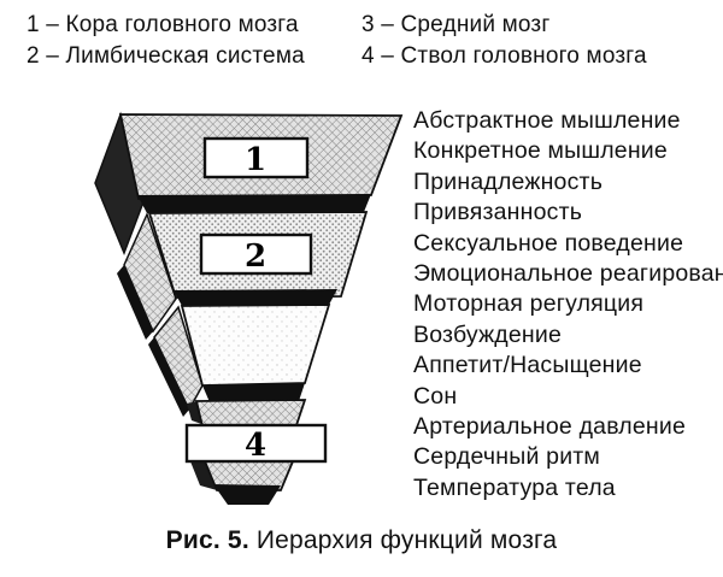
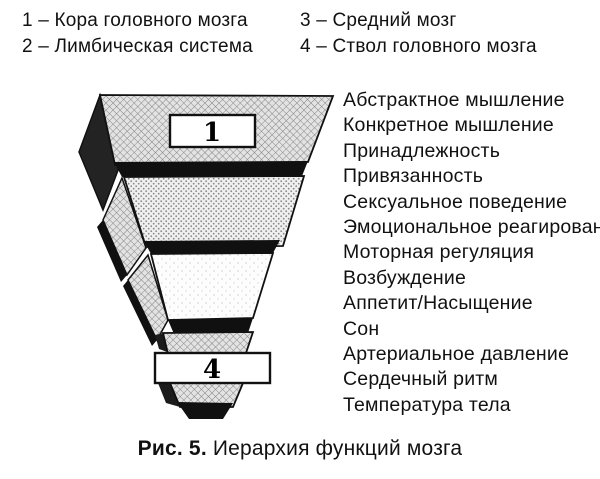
  1 – Кора головного мозга
  2 – Лимбическая система
  3 – Средний мозг
  4 – Ствол головного мозга
  1
- 2
  4
  Абстрактное мышление
  Конкретное мышление
  Принадлежность
  Привязанность
  Сексуальное поведение
  Эмоциональное реагирован
  Моторная регуляция
  Возбуждение
  Аппетит/Насыщение
  Сон
  Артериальное давление
  Сердечный ритм
  Температура тела
  Рис. 5. Иерархия функций мозга
